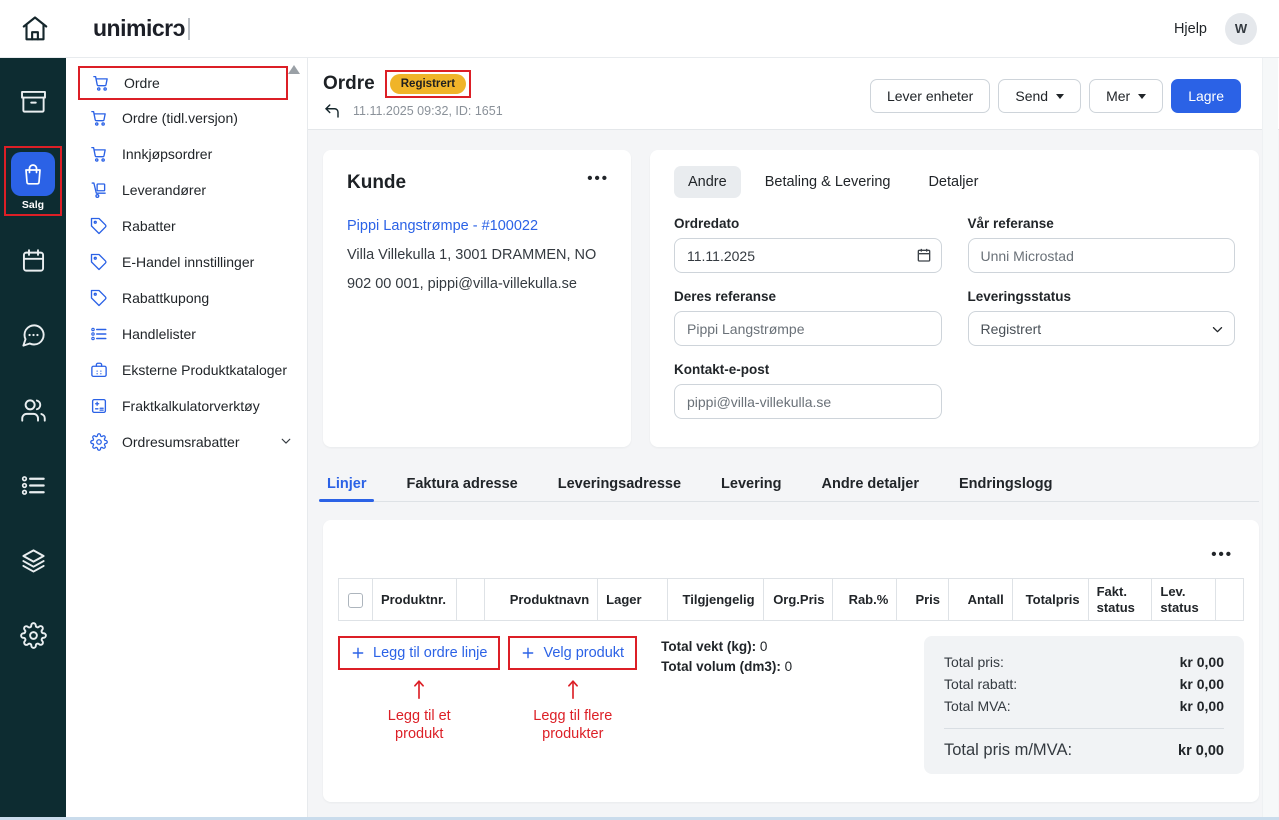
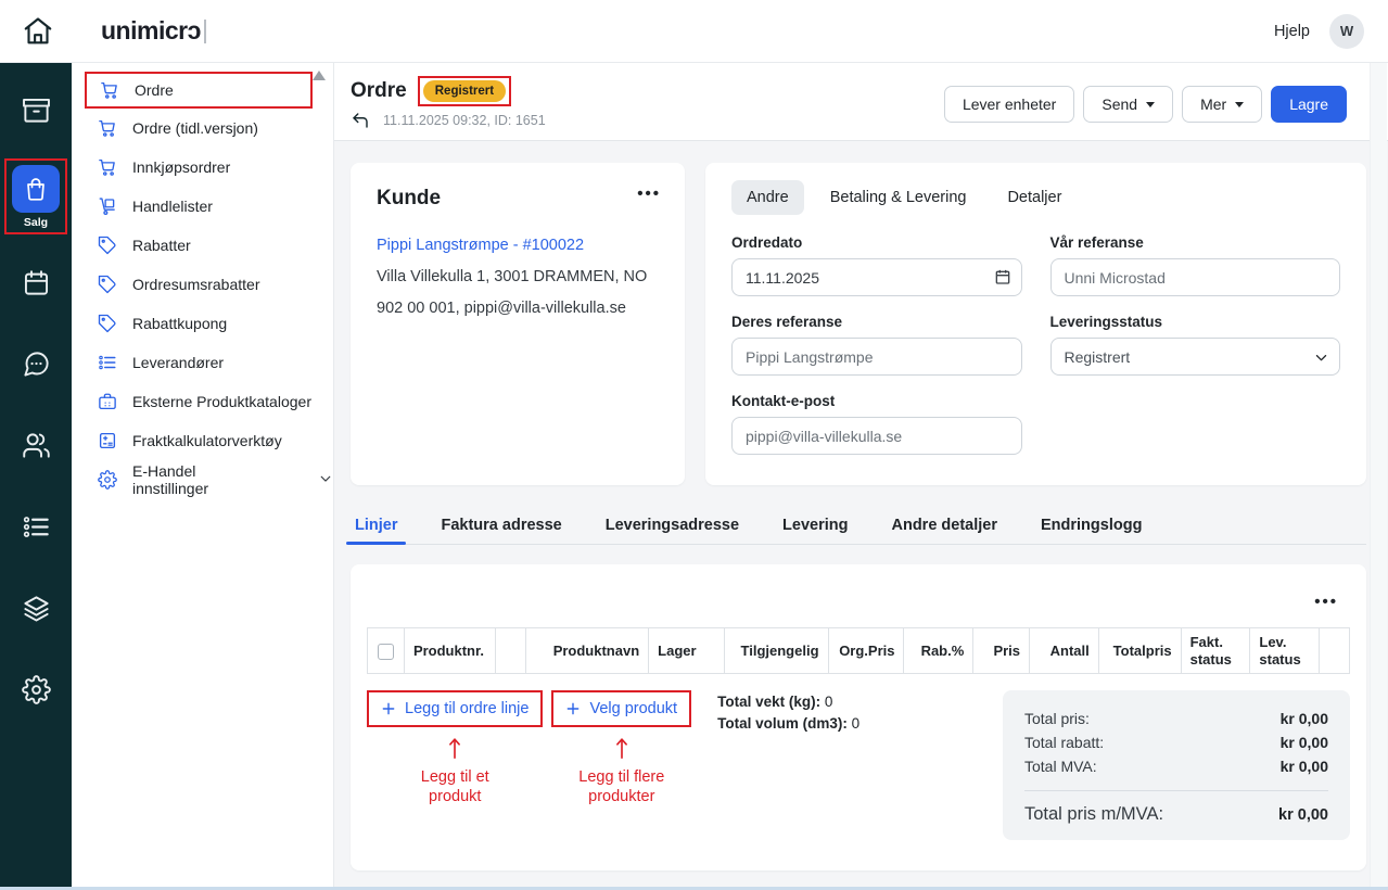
  unimicrɔ
  Hjelp
  W
  Salg
  Ordre
  Ordre (tidl.versjon)
  Innkjøpsordrer
- Leverandører
+ Handlelister
  Rabatter
- E-Handel innstillinger
+ Ordresumsrabatter
  Rabattkupong
- Handlelister
+ Leverandører
  Eksterne Produktkataloger
  Fraktkalkulatorverktøy
- Ordresumsrabatter
+ E-Handel innstillinger
  Ordre
  Registrert
  11.11.2025 09:32, ID: 1651
  Lever enheter
  Send
  Mer
  Lagre
  Kunde
  •••
  Pippi Langstrømpe - #100022
  Villa Villekulla 1, 3001 DRAMMEN, NO
  902 00 001, pippi@villa-villekulla.se
  Andre
  Betaling & Levering
  Detaljer
  Ordredato
  11.11.2025
  Deres referanse
  Pippi Langstrømpe
  Kontakt-e-post
  pippi@villa-villekulla.se
  Vår referanse
  Unni Microstad
  Leveringsstatus
  Registrert
  Linjer
  Faktura adresse
  Leveringsadresse
  Levering
  Andre detaljer
  Endringslogg
  •••
  	Produktnr.		Produktnavn	Lager	Tilgjengelig	Org.Pris	Rab.%	Pris	Antall	Totalpris	Fakt. status	Lev. status
  Legg til ordre linje
  Legg til et produkt
  Velg produkt
  Legg til flere produkter
  Total vekt (kg): 0
  Total volum (dm3): 0
  Total pris:
  kr 0,00
  Total rabatt:
  kr 0,00
  Total MVA:
  kr 0,00
  Total pris m/MVA:
  kr 0,00
